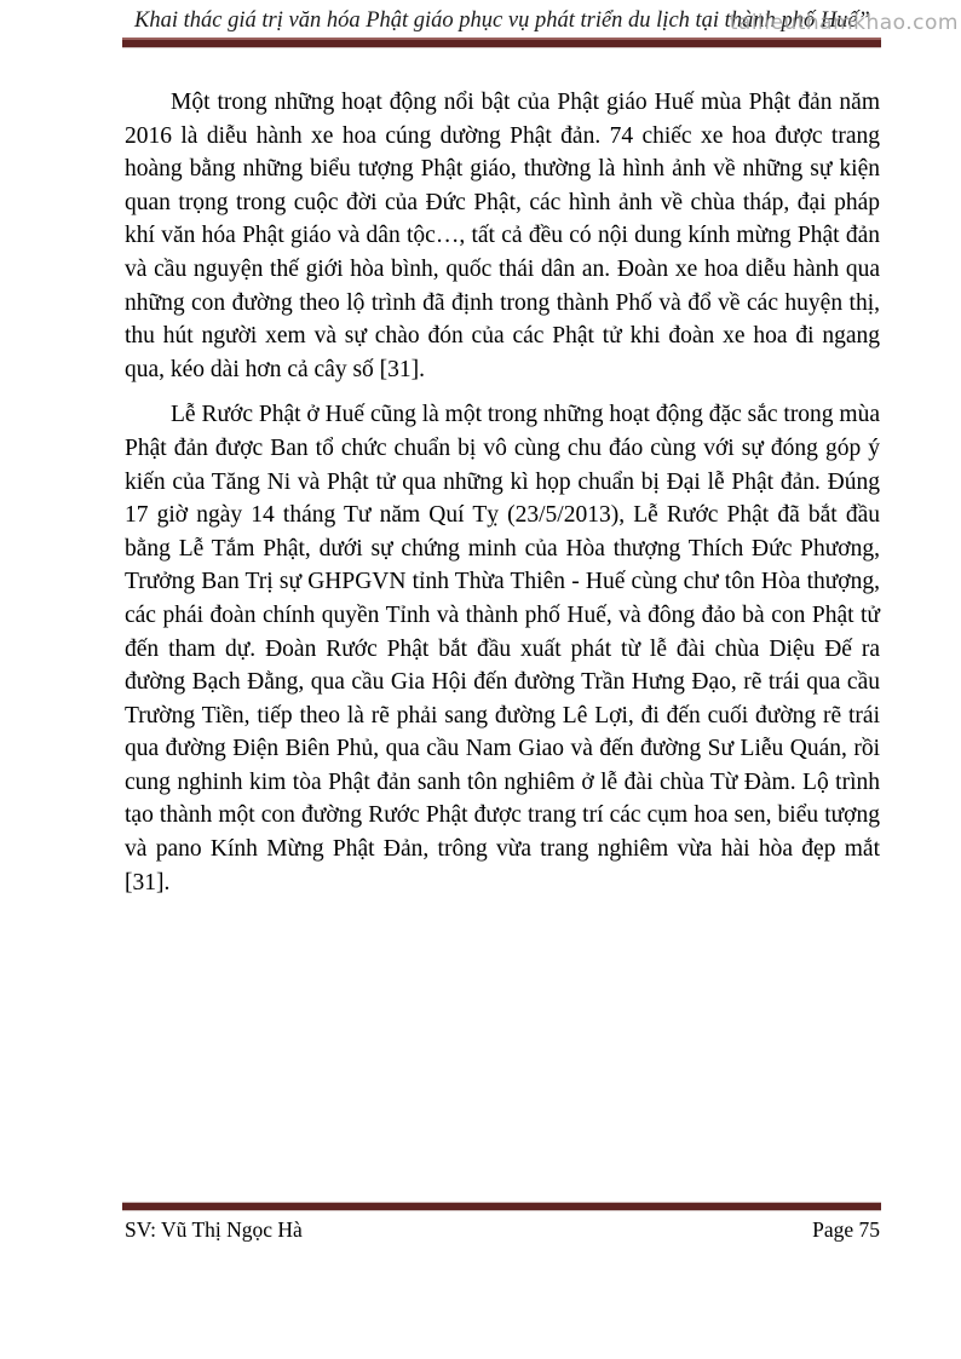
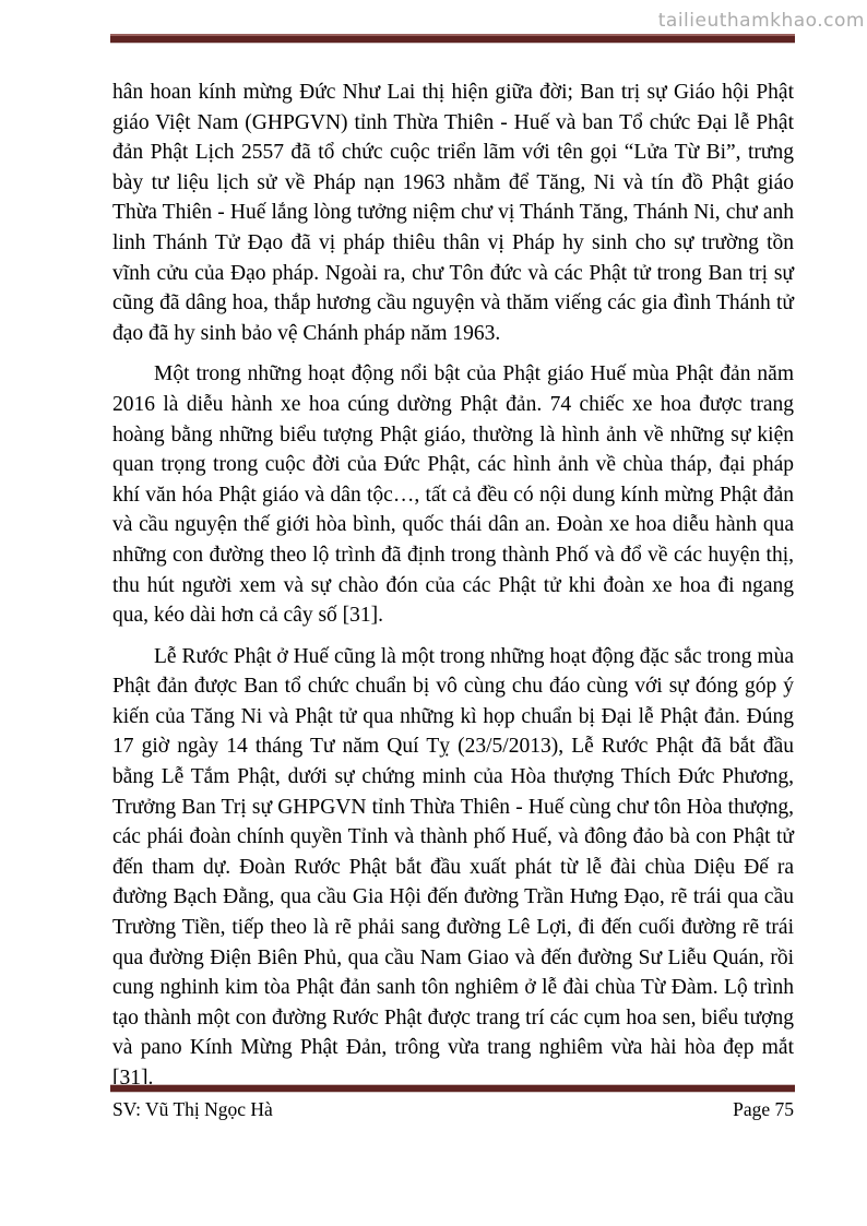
- Khai thác giá trị văn hóa Phật giáo phục vụ phát triển du lịch tại thành phố Huế”
  tailieuthamkhao.com
+ hân hoan kính mừng Đức Như Lai thị hiện giữa đời; Ban trị sự Giáo hội Phật giáo Việt Nam (GHPGVN) tỉnh Thừa Thiên - Huế và ban Tổ chức Đại lễ Phật đản Phật Lịch 2557 đã tổ chức cuộc triển lãm với tên gọi “Lửa Từ Bi”, trưng bày tư liệu lịch sử về Pháp nạn 1963 nhằm để Tăng, Ni và tín đồ Phật giáo Thừa Thiên - Huế lắng lòng tưởng niệm chư vị Thánh Tăng, Thánh Ni, chư anh linh Thánh Tử Đạo đã vị pháp thiêu thân vị Pháp hy sinh cho sự trường tồn vĩnh cửu của Đạo pháp. Ngoài ra, chư Tôn đức và các Phật tử trong Ban trị sự cũng đã dâng hoa, thắp hương cầu nguyện và thăm viếng các gia đình Thánh tử đạo đã hy sinh bảo vệ Chánh pháp năm 1963.
  Một trong những hoạt động nổi bật của Phật giáo Huế mùa Phật đản năm 2016 là diễu hành xe hoa cúng dường Phật đản. 74 chiếc xe hoa được trang hoàng bằng những biểu tượng Phật giáo, thường là hình ảnh về những sự kiện quan trọng trong cuộc đời của Đức Phật, các hình ảnh về chùa tháp, đại pháp khí văn hóa Phật giáo và dân tộc…, tất cả đều có nội dung kính mừng Phật đản và cầu nguyện thế giới hòa bình, quốc thái dân an. Đoàn xe hoa diễu hành qua những con đường theo lộ trình đã định trong thành Phố và đổ về các huyện thị, thu hút người xem và sự chào đón của các Phật tử khi đoàn xe hoa đi ngang qua, kéo dài hơn cả cây số [31].
  Lễ Rước Phật ở Huế cũng là một trong những hoạt động đặc sắc trong mùa Phật đản được Ban tổ chức chuẩn bị vô cùng chu đáo cùng với sự đóng góp ý kiến của Tăng Ni và Phật tử qua những kì họp chuẩn bị Đại lễ Phật đản. Đúng 17 giờ ngày 14 tháng Tư năm Quí Tỵ (23/5/2013), Lễ Rước Phật đã bắt đầu bằng Lễ Tắm Phật, dưới sự chứng minh của Hòa thượng Thích Đức Phương, Trưởng Ban Trị sự GHPGVN tỉnh Thừa Thiên - Huế cùng chư tôn Hòa thượng, các phái đoàn chính quyền Tỉnh và thành phố Huế, và đông đảo bà con Phật tử đến tham dự. Đoàn Rước Phật bắt đầu xuất phát từ lễ đài chùa Diệu Đế ra đường Bạch Đằng, qua cầu Gia Hội đến đường Trần Hưng Đạo, rẽ trái qua cầu Trường Tiền, tiếp theo là rẽ phải sang đường Lê Lợi, đi đến cuối đường rẽ trái qua đường Điện Biên Phủ, qua cầu Nam Giao và đến đường Sư Liễu Quán, rồi cung nghinh kim tòa Phật đản sanh tôn nghiêm ở lễ đài chùa Từ Đàm. Lộ trình tạo thành một con đường Rước Phật được trang trí các cụm hoa sen, biểu tượng và pano Kính Mừng Phật Đản, trông vừa trang nghiêm vừa hài hòa đẹp mắt [31].
  SV: Vũ Thị Ngọc Hà
  Page 75
